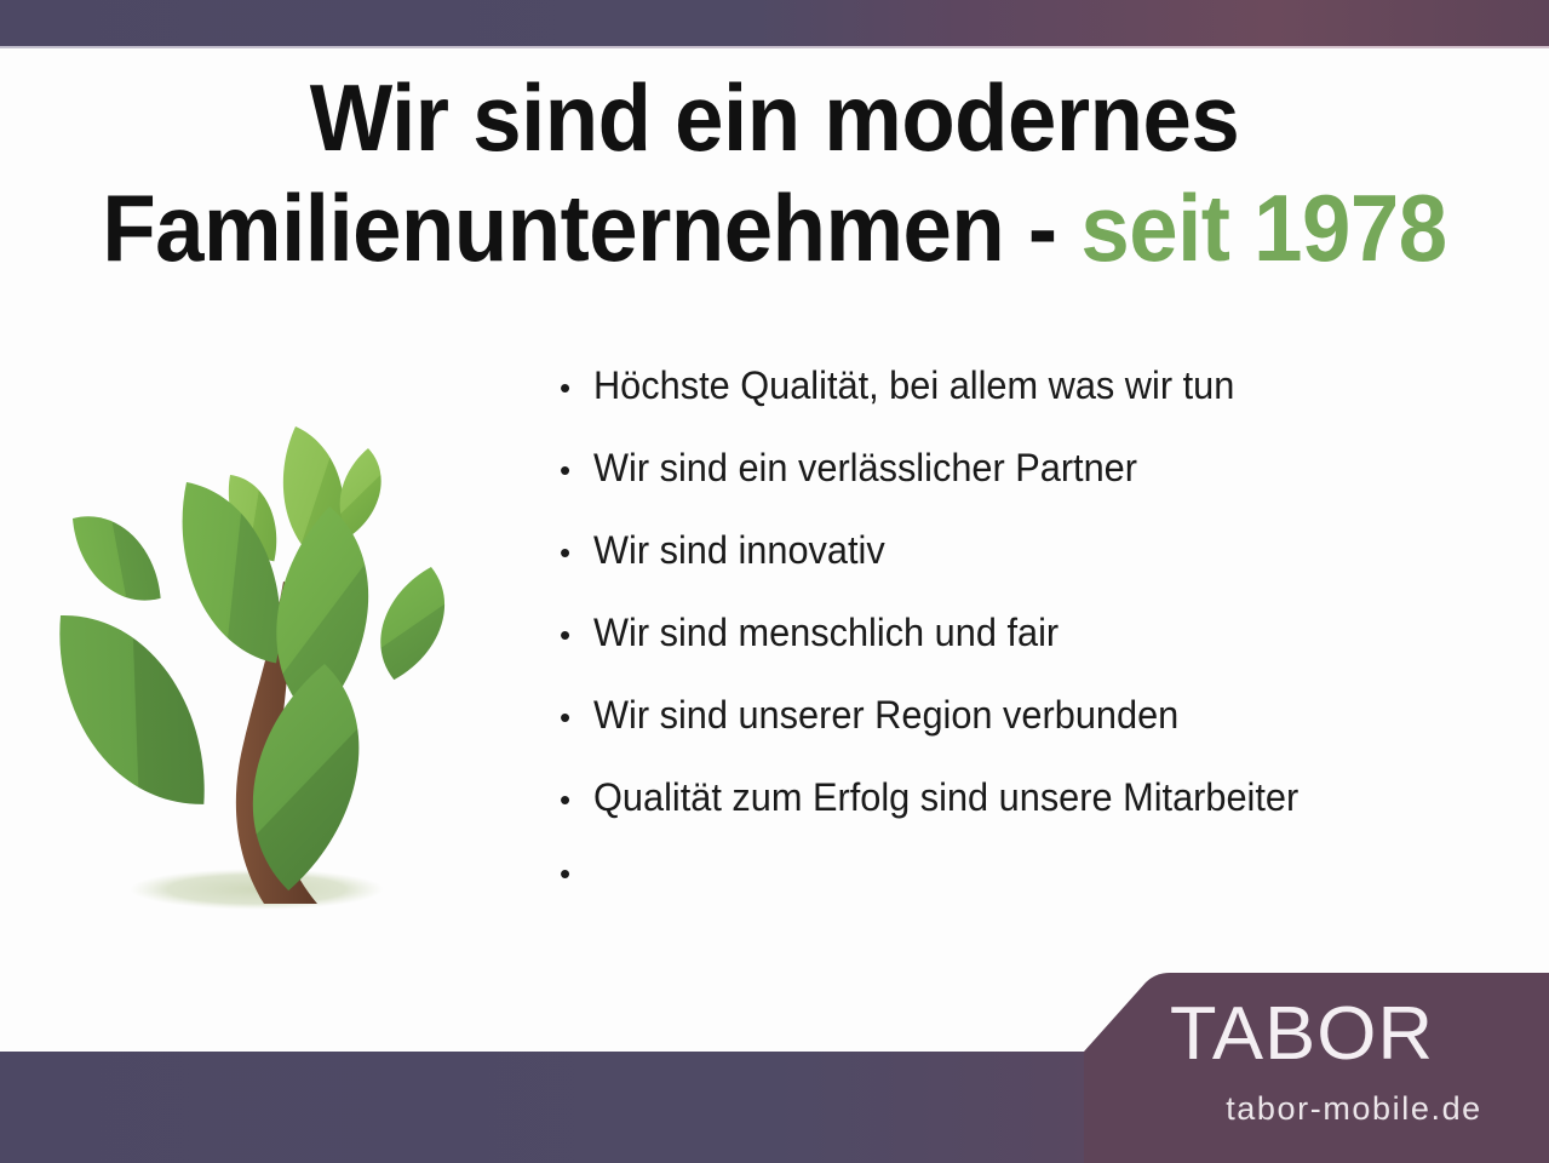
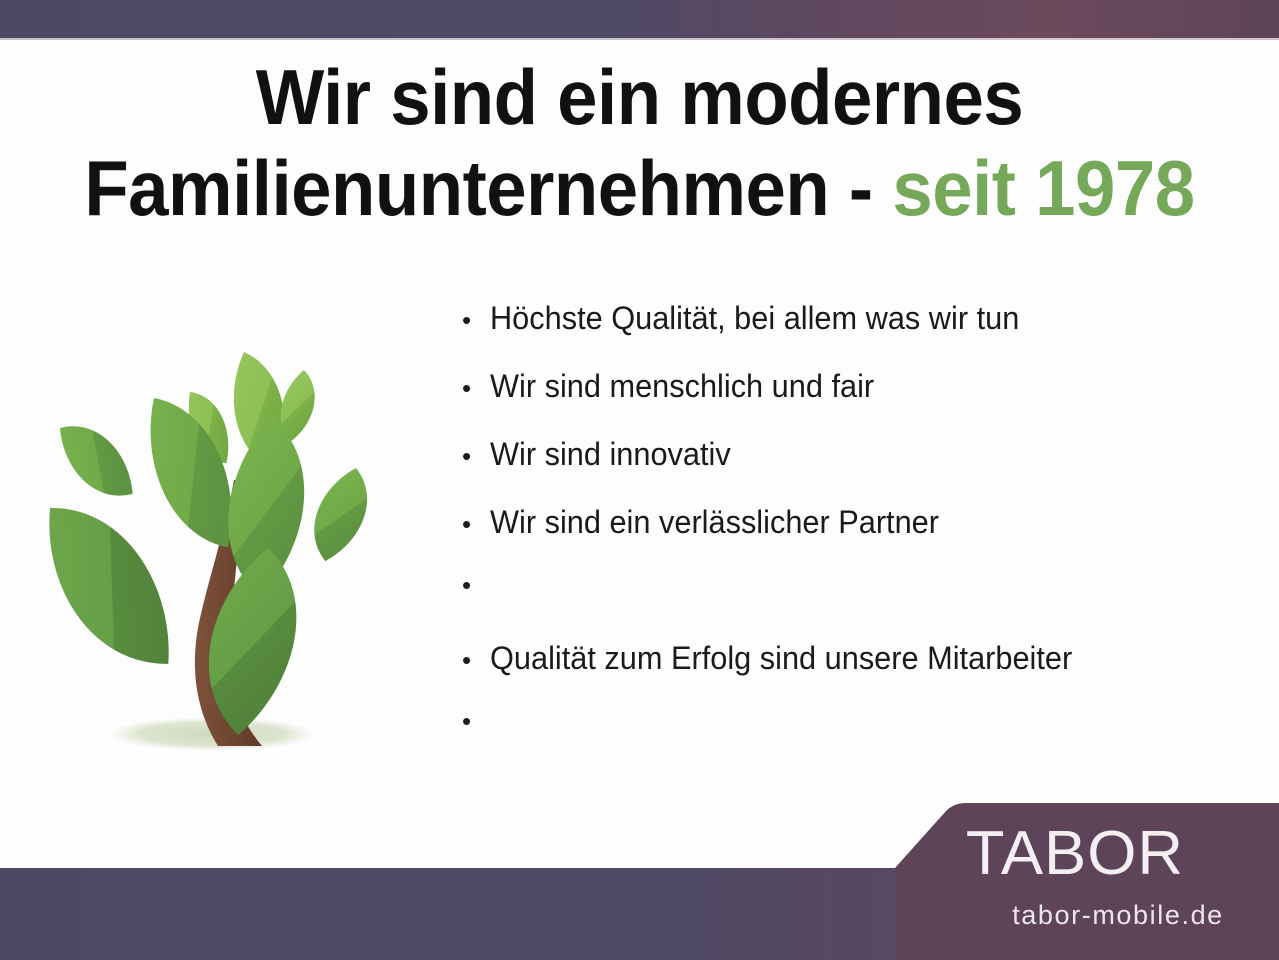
  Wir sind ein modernes
  Familienunternehmen - seit 1978
  •
  Höchste Qualität, bei allem was wir tun
  •
- Wir sind ein verlässlicher Partner
+ Wir sind menschlich und fair
  •
  Wir sind innovativ
  •
- Wir sind menschlich und fair
+ Wir sind ein verlässlicher Partner
  •
- Wir sind unserer Region verbunden
  •
  Qualität zum Erfolg sind unsere Mitarbeiter
  •
  TABOR
  tabor-mobile.de
